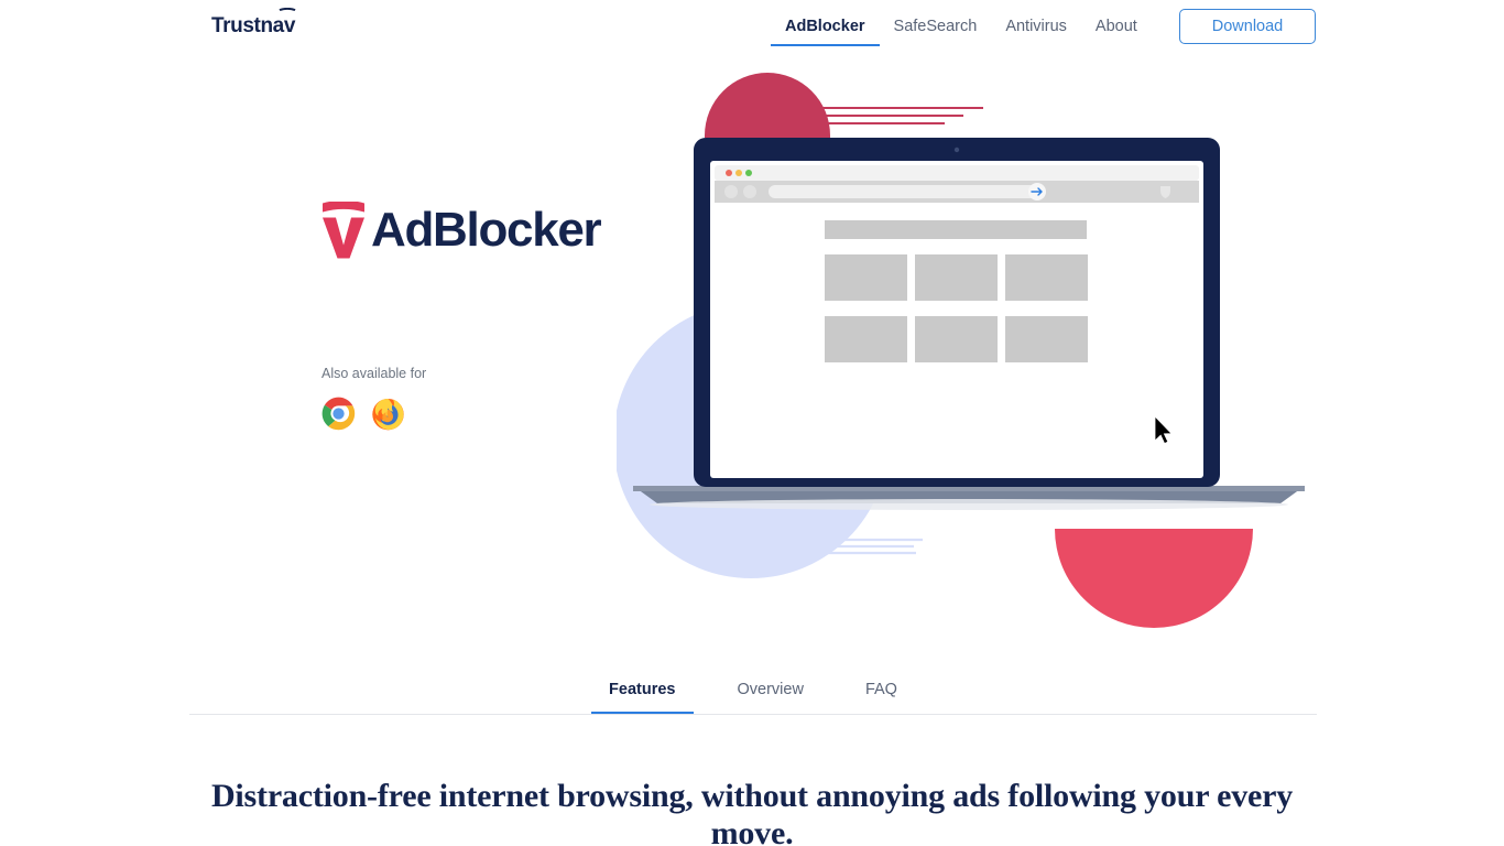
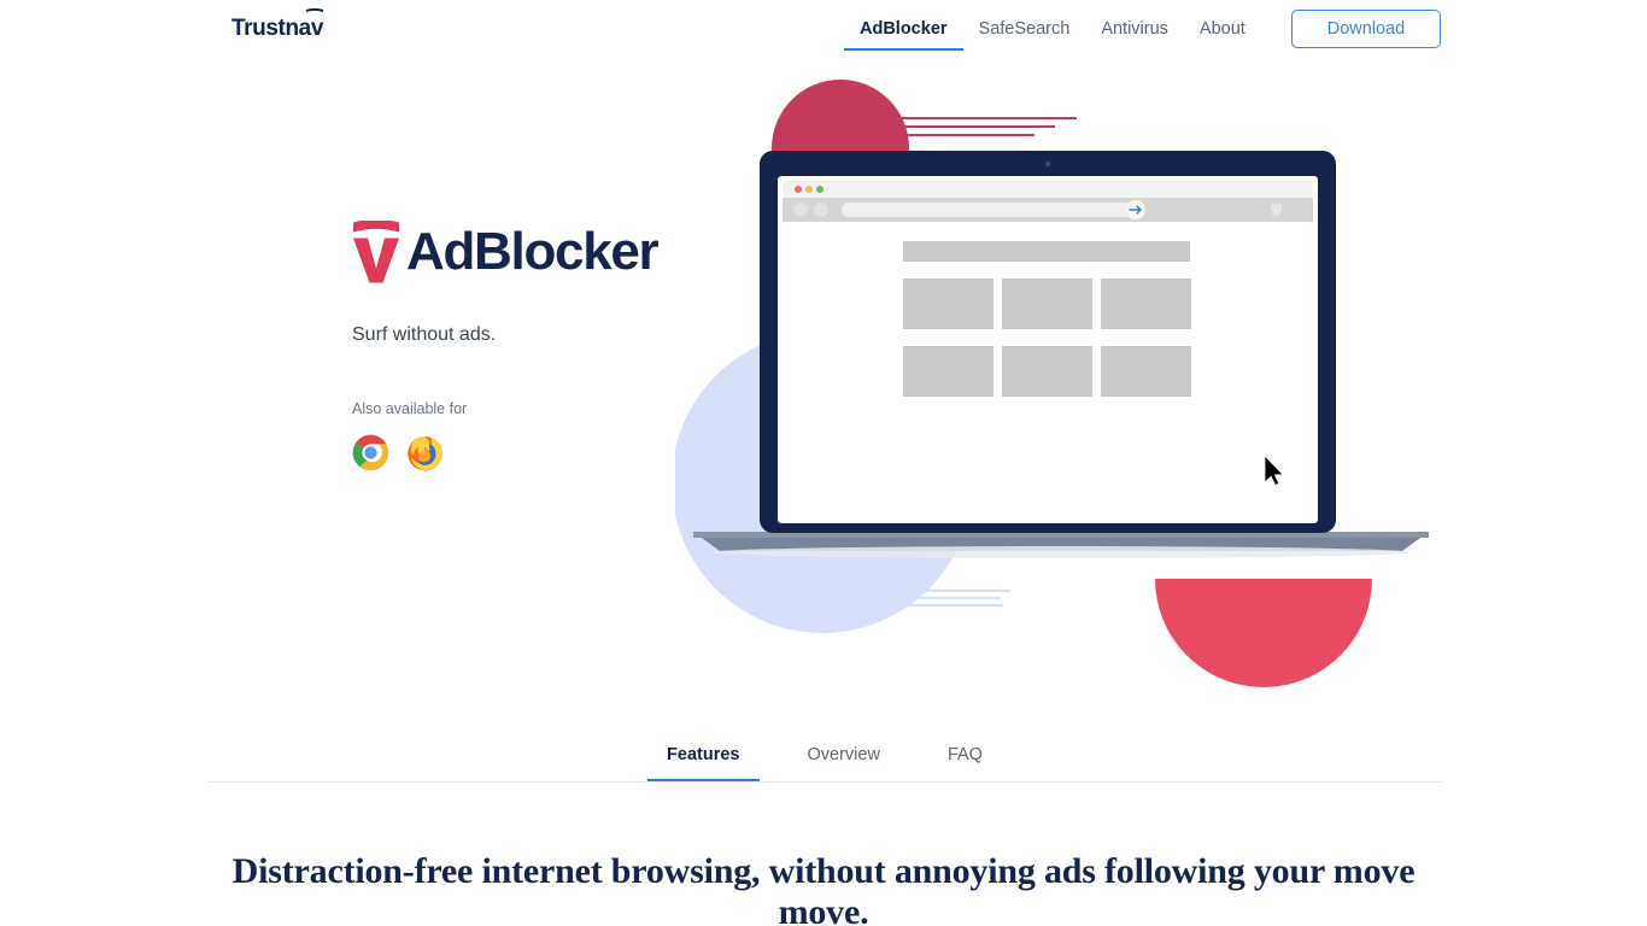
  Trustnav
  AdBlocker
  SafeSearch
  Antivirus
  About
  Download
  AdBlocker
+ Surf without ads.
  Also available for
  Features
  Overview
  FAQ
- Distraction-free internet browsing, without annoying ads following your every move.
+ Distraction-free internet browsing, without annoying ads following your move move.
